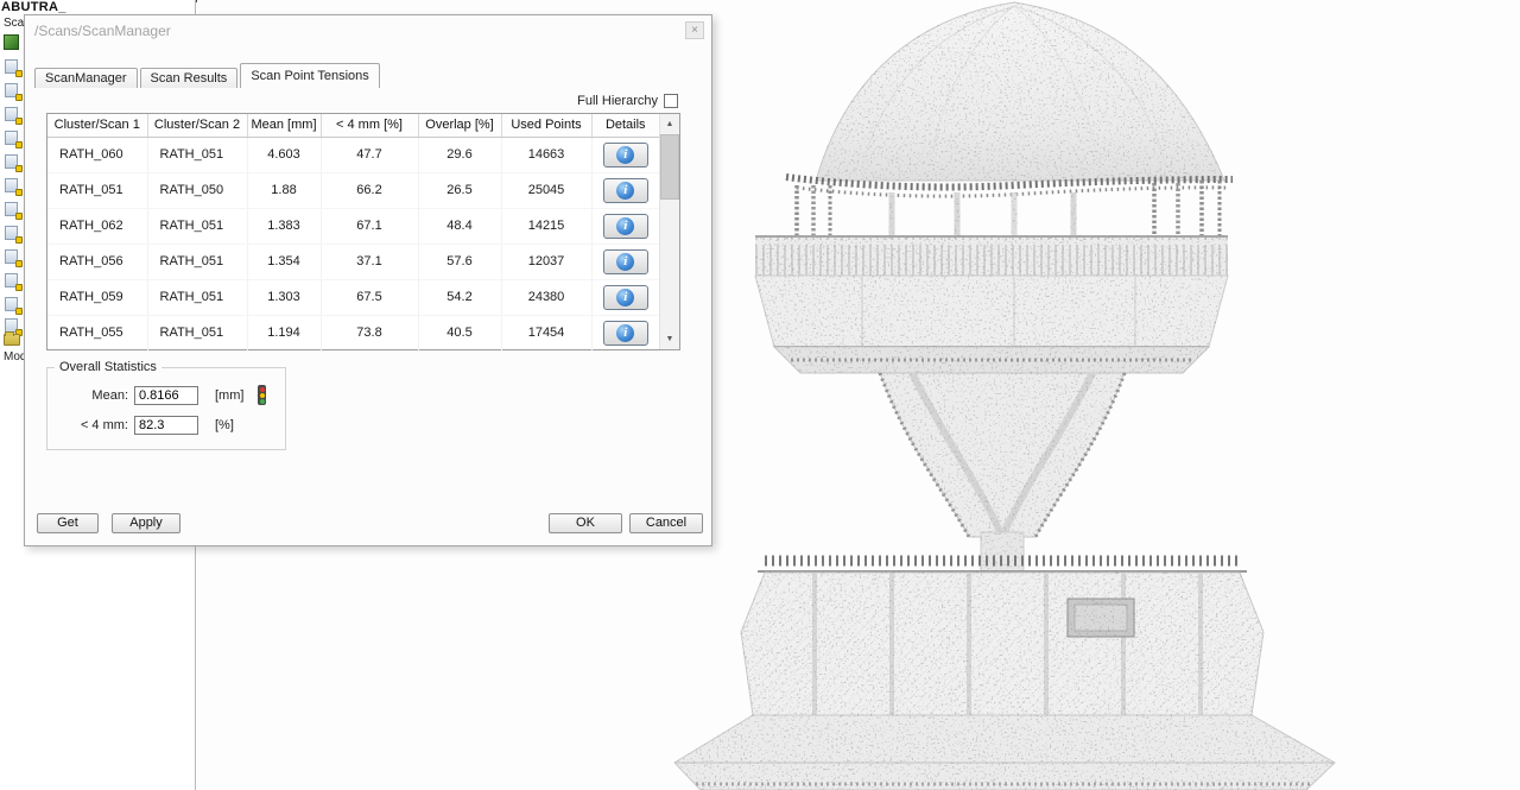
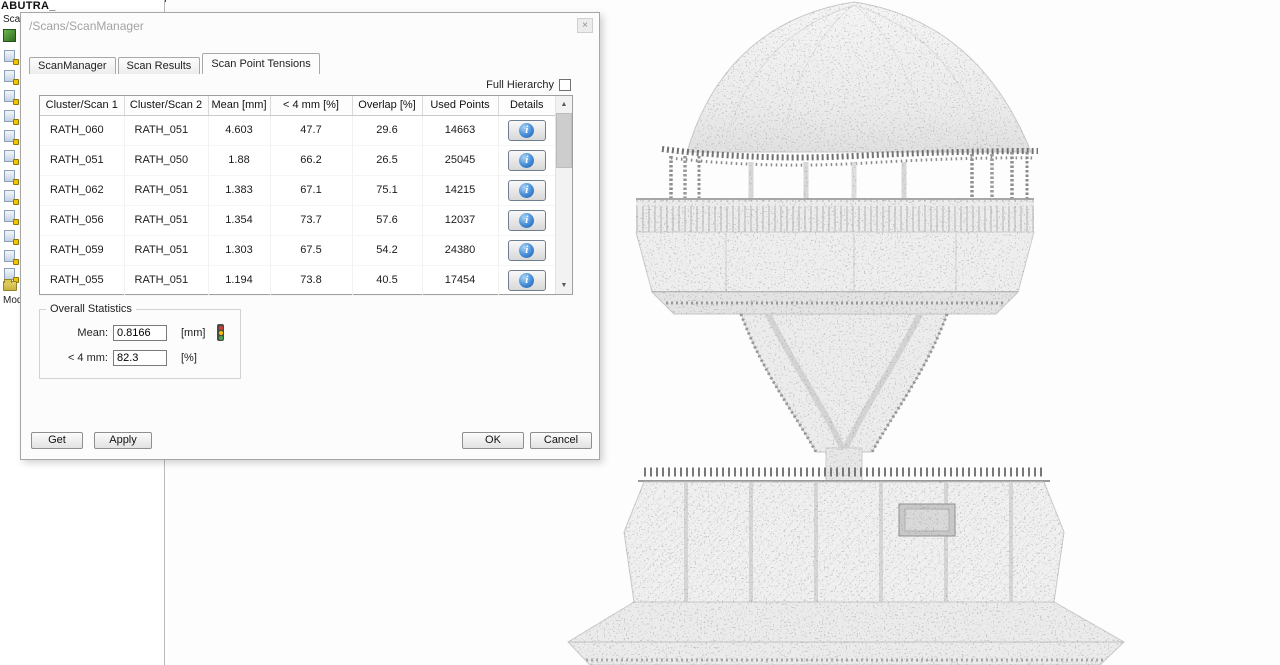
  ABUTRA_
  Sca
  /Scans/ScanManager
  ×
  ScanManager
  Scan Results
  Scan Point Tensions
  Full Hierarchy
  Cluster/Scan 1	Cluster/Scan 2	Mean [mm]	< 4 mm [%]	Overlap [%]	Used Points	Details
  RATH_060	RATH_051	4.603	47.7	29.6	14663	i
  RATH_051	RATH_050	1.88	66.2	26.5	25045	i
- RATH_062	RATH_051	1.383	67.1	48.4	14215	i
+ RATH_062	RATH_051	1.383	67.1	75.1	14215	i
- RATH_056	RATH_051	1.354	37.1	57.6	12037	i
+ RATH_056	RATH_051	1.354	73.7	57.6	12037	i
  RATH_059	RATH_051	1.303	67.5	54.2	24380	i
  RATH_055	RATH_051	1.194	73.8	40.5	17454	i
  Overall Statistics
  Mean:
  0.8166
  [mm]
  < 4 mm:
  82.3
  [%]
  Get
  Apply
  OK
  Cancel
